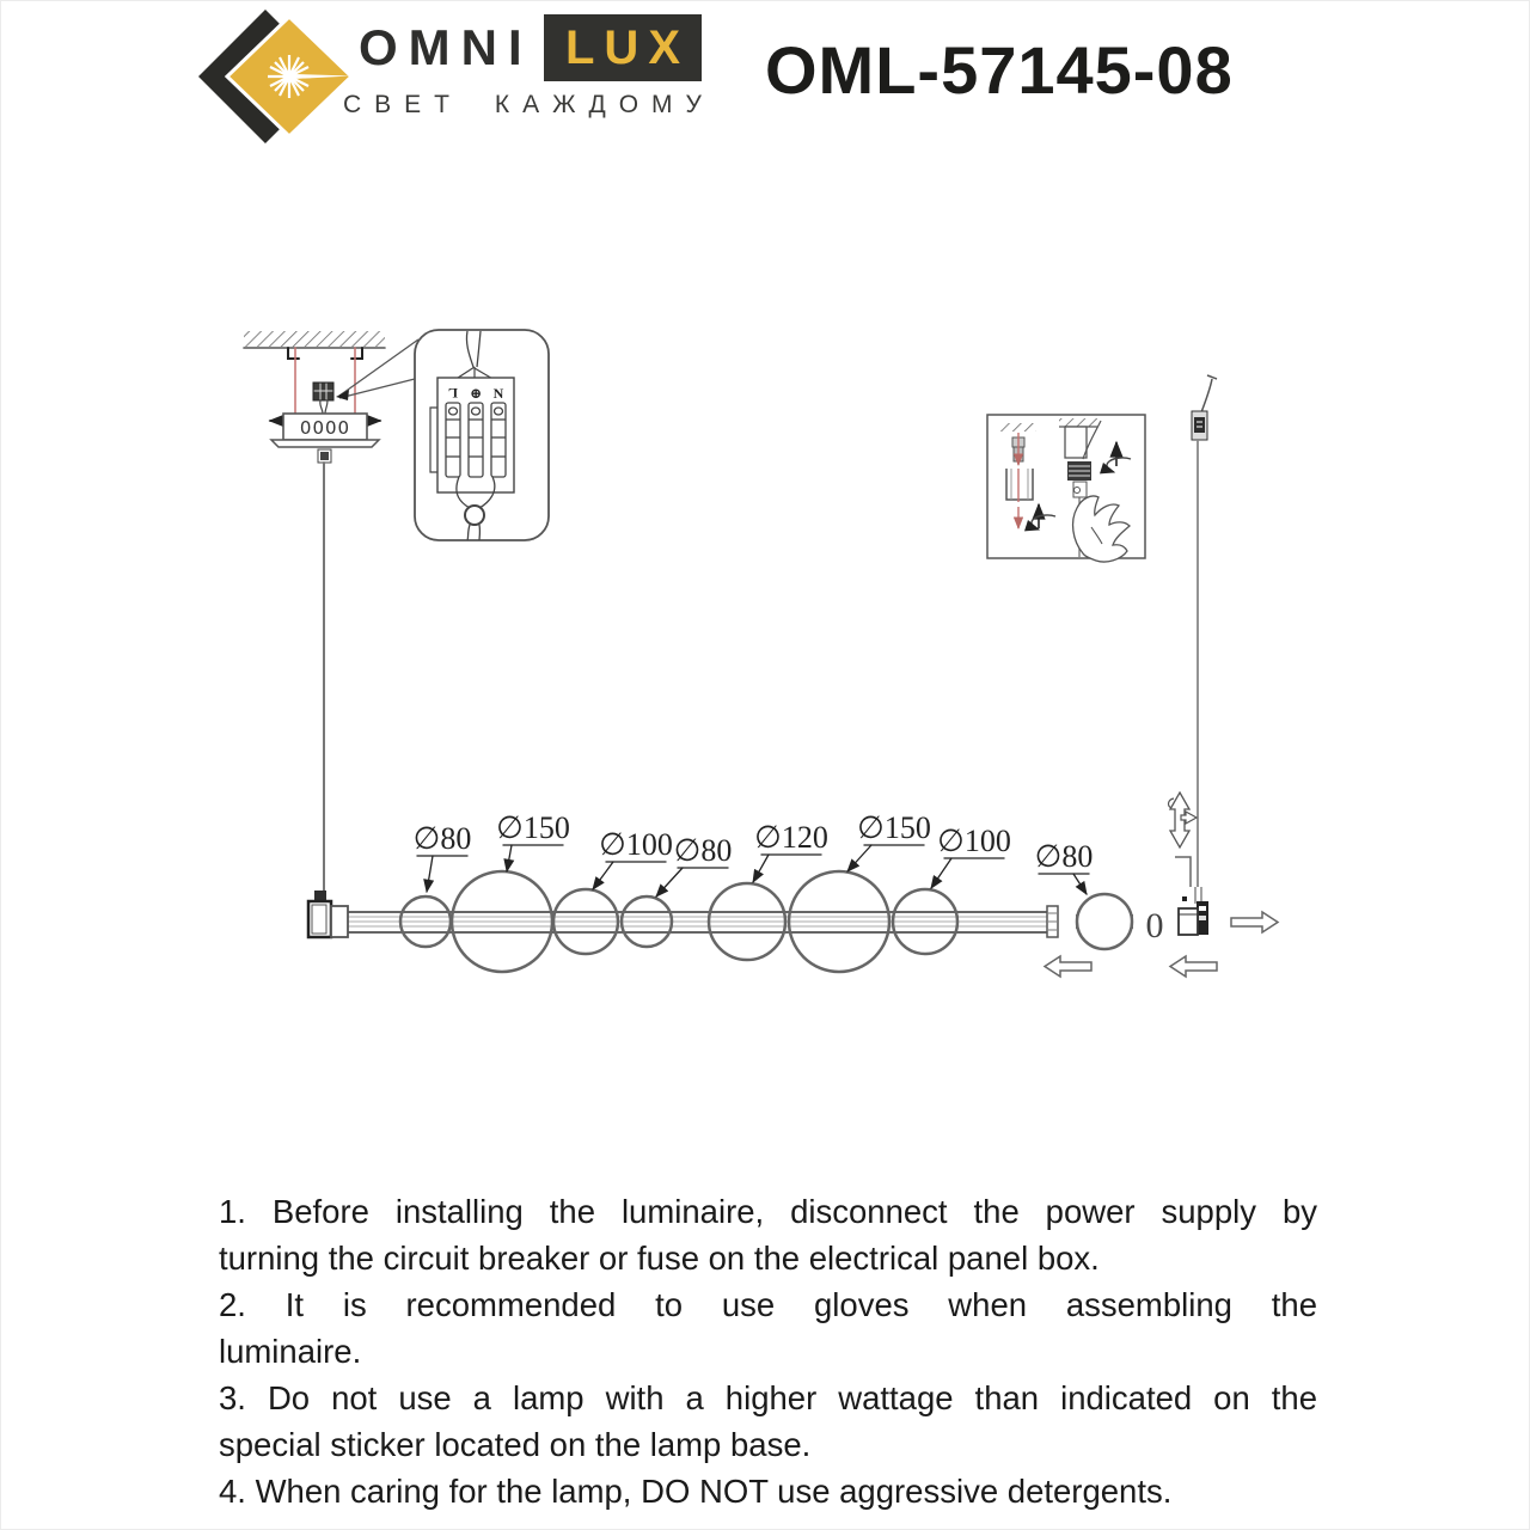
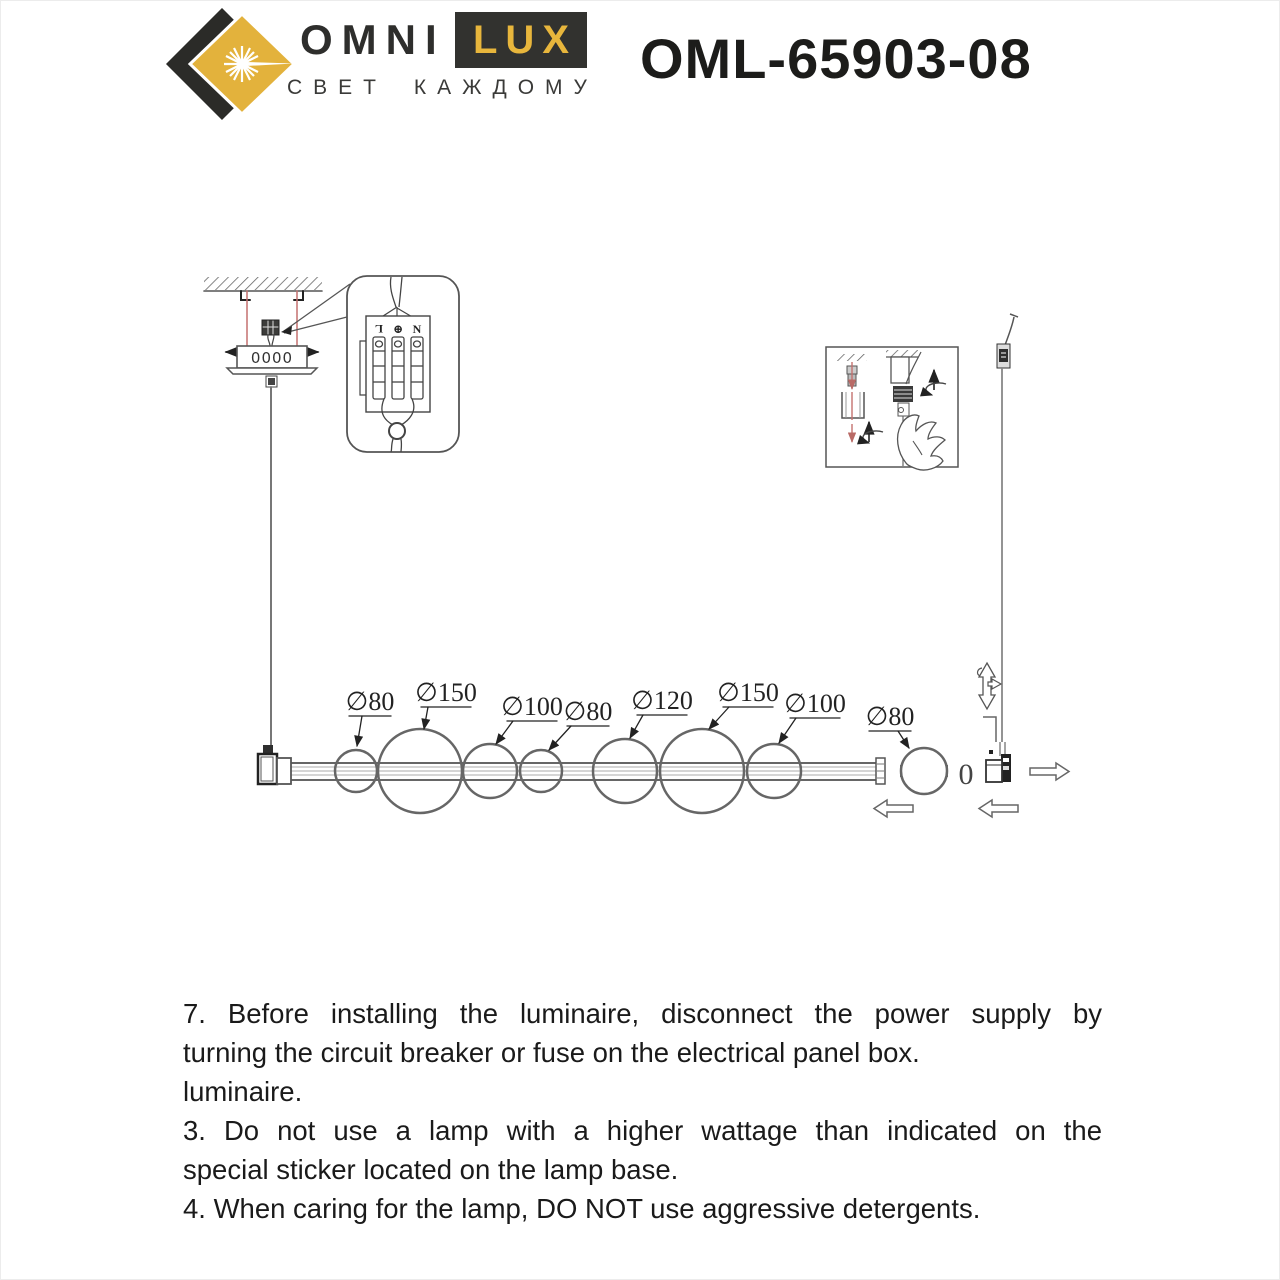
  OMNI
  LUX
  СВЕТ КАЖДОМУ
- OML-57145-08
+ OML-65903-08
  0000
  ⊕
  N
  0
  ∅80
  ∅150
  ∅100
  ∅80
  ∅120
  ∅150
  ∅100
  ∅80
- 1. Before installing the luminaire, disconnect the power supply by
+ 7. Before installing the luminaire, disconnect the power supply by
  turning the circuit breaker or fuse on the electrical panel box.
- 2. It is recommended to use gloves when assembling the
  luminaire.
  3. Do not use a lamp with a higher wattage than indicated on the
  special sticker located on the lamp base.
  4. When caring for the lamp, DO NOT use aggressive detergents.
